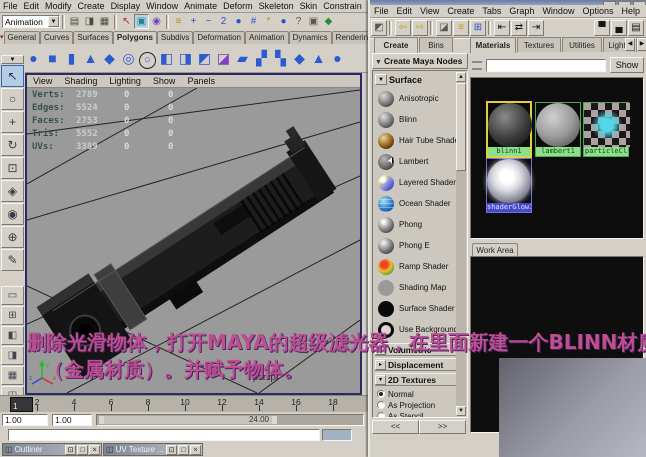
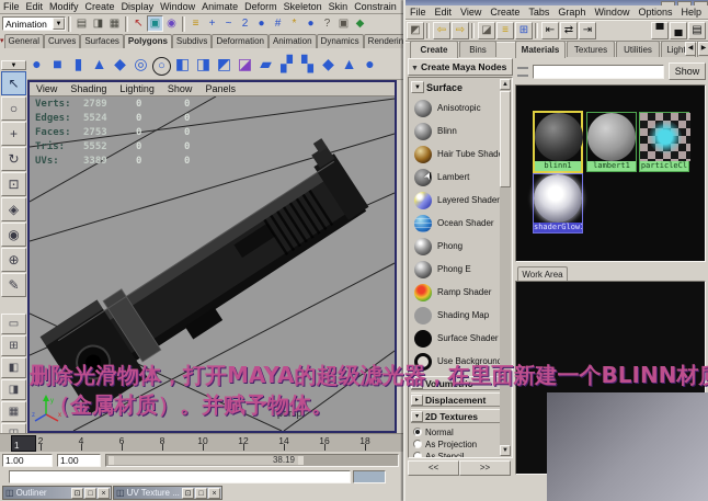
  File
  Edit
  Modify
  Create
  Display
  Window
  Animate
  Deform
  Skeleton
  Skin
  Constrain
  Animation
  ▤
  ◨
  ▦
  ↖
  ▣
  ◉
  ≡
  +
  ~
  2
  ●
  #
  *
  ●
  ?
  ▣
  ◆
  General
  Curves
  Surfaces
  Polygons
  Subdivs
  Deformation
  Animation
  Dynamics
  Renderin
  ●
  ■
  ▮
  ▲
  ◆
  ◎
  ○
  ◧
  ◨
  ◩
  ◪
  ▰
  ▞
  ▚
  ◆
  ▲
  ●
  ↖
  ○
  +
  ↻
  ⊡
  ◈
  ◉
  ⊕
  ✎
  ▭
  ⊞
  ◧
  ◨
  ▦
  View
  Shading
  Lighting
  Show
  Panels
  Verts:
  2789
  0
  0
  Edges:
  5524
  0
  0
  Faces:
  2753
  0
  0
  Tris:
  5552
  0
  0
  UVs:
  3389
  0
  0
  persp
  1
  2
  4
  6
  8
  10
  12
  14
  16
  18
  1.00
  1.00
- 24.00
+ 38.19
  ◫
  Outliner
  ◫
  UV Texture ...
  File
  Edit
  View
  Create
  Tabs
  Graph
  Window
  Options
  Help
  ◩
  ⇦
  ⇨
  ◪
  ≡
  ⊞
  ⇤
  ⇄
  ⇥
  ▀
  ▄
  ▤
  Create
  Bins
  Create Maya Nodes
  Surface
  Anisotropic
  Blinn
  Hair Tube Shad
  Lambert
  Layered Shader
  Ocean Shader
  Phong
  Phong E
  Ramp Shader
  Shading Map
  Surface Shader
  Use Backgroun
  Volumetric
  Displacement
  2D Textures
  Normal
  As Projection
  As Stencil
  <<
  >>
  Materials
  Textures
  Utilities
  Show
  blinn1
  lambert1
  particleCl
  shaderGlow
  Work Area
  删除光滑物体，打开MAYA的超级滤光器，在里面新建一个BLINN材
  （金属材质）。并赋予物体。
